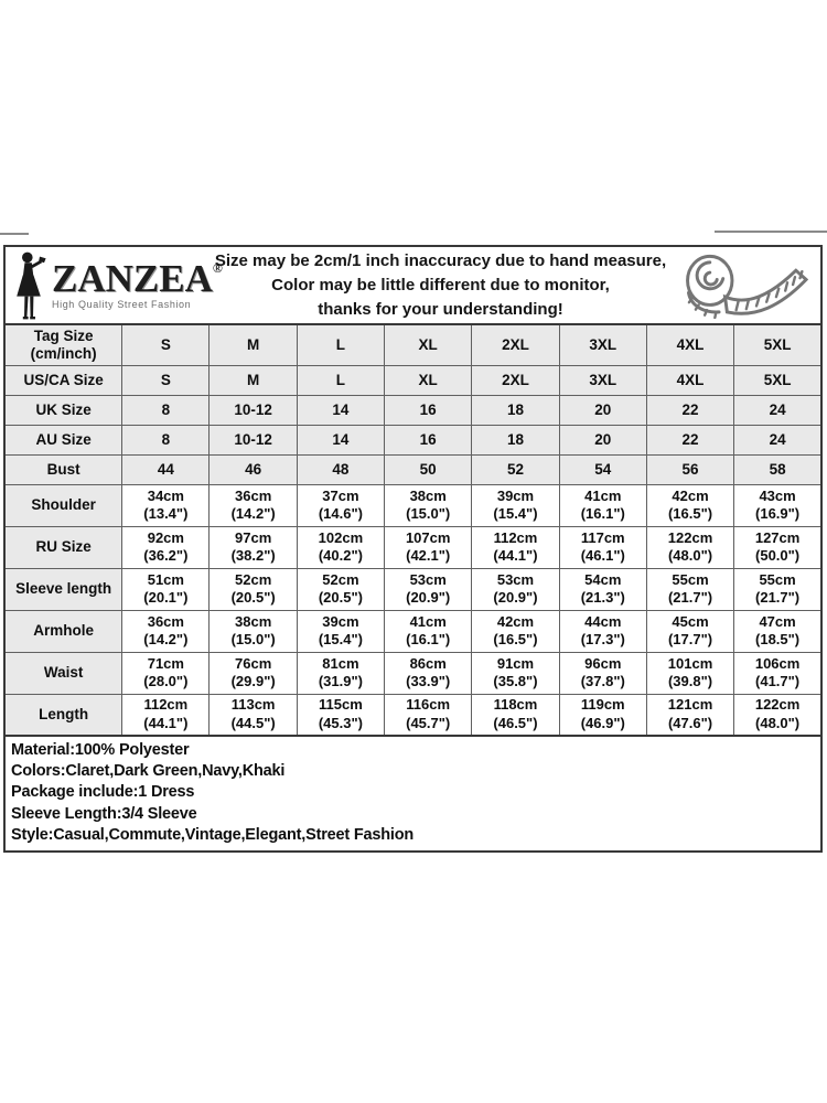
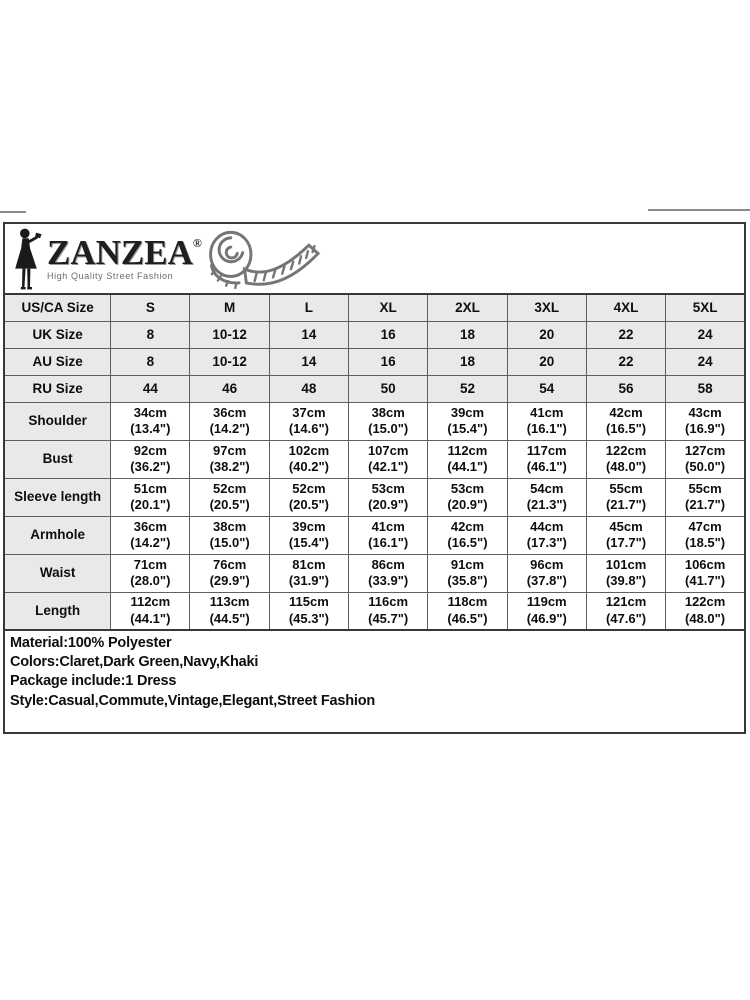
  ZANZEA®
  High Quality Street Fashion
- Size may be 2cm/1 inch inaccuracy due to hand measure,
- Color may be little different due to monitor,
- thanks for your understanding!
- Tag Size (cm/inch)	S	M	L	XL	2XL	3XL	4XL	5XL
  US/CA Size	S	M	L	XL	2XL	3XL	4XL	5XL
  UK Size	8	10-12	14	16	18	20	22	24
  AU Size	8	10-12	14	16	18	20	22	24
- Bust	44	46	48	50	52	54	56	58
+ RU Size	44	46	48	50	52	54	56	58
  Shoulder	34cm (13.4")	36cm (14.2")	37cm (14.6")	38cm (15.0")	39cm (15.4")	41cm (16.1")	42cm (16.5")	43cm (16.9")
- RU Size	92cm (36.2")	97cm (38.2")	102cm (40.2")	107cm (42.1")	112cm (44.1")	117cm (46.1")	122cm (48.0")	127cm (50.0")
+ Bust	92cm (36.2")	97cm (38.2")	102cm (40.2")	107cm (42.1")	112cm (44.1")	117cm (46.1")	122cm (48.0")	127cm (50.0")
  Sleeve length	51cm (20.1")	52cm (20.5")	52cm (20.5")	53cm (20.9")	53cm (20.9")	54cm (21.3")	55cm (21.7")	55cm (21.7")
  Armhole	36cm (14.2")	38cm (15.0")	39cm (15.4")	41cm (16.1")	42cm (16.5")	44cm (17.3")	45cm (17.7")	47cm (18.5")
  Waist	71cm (28.0")	76cm (29.9")	81cm (31.9")	86cm (33.9")	91cm (35.8")	96cm (37.8")	101cm (39.8")	106cm (41.7")
  Length	112cm (44.1")	113cm (44.5")	115cm (45.3")	116cm (45.7")	118cm (46.5")	119cm (46.9")	121cm (47.6")	122cm (48.0")
  Material:100% Polyester
  Colors:Claret,Dark Green,Navy,Khaki
  Package include:1 Dress
- Sleeve Length:3/4 Sleeve
  Style:Casual,Commute,Vintage,Elegant,Street Fashion
